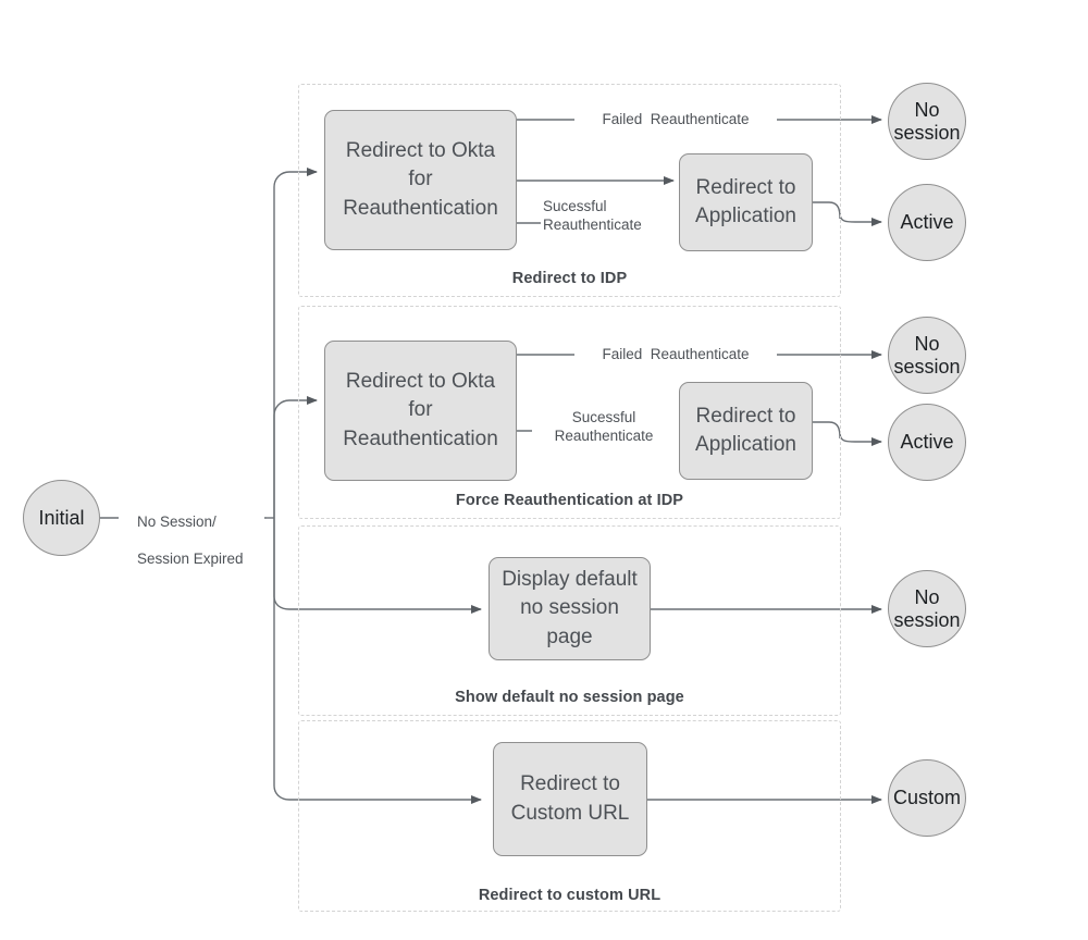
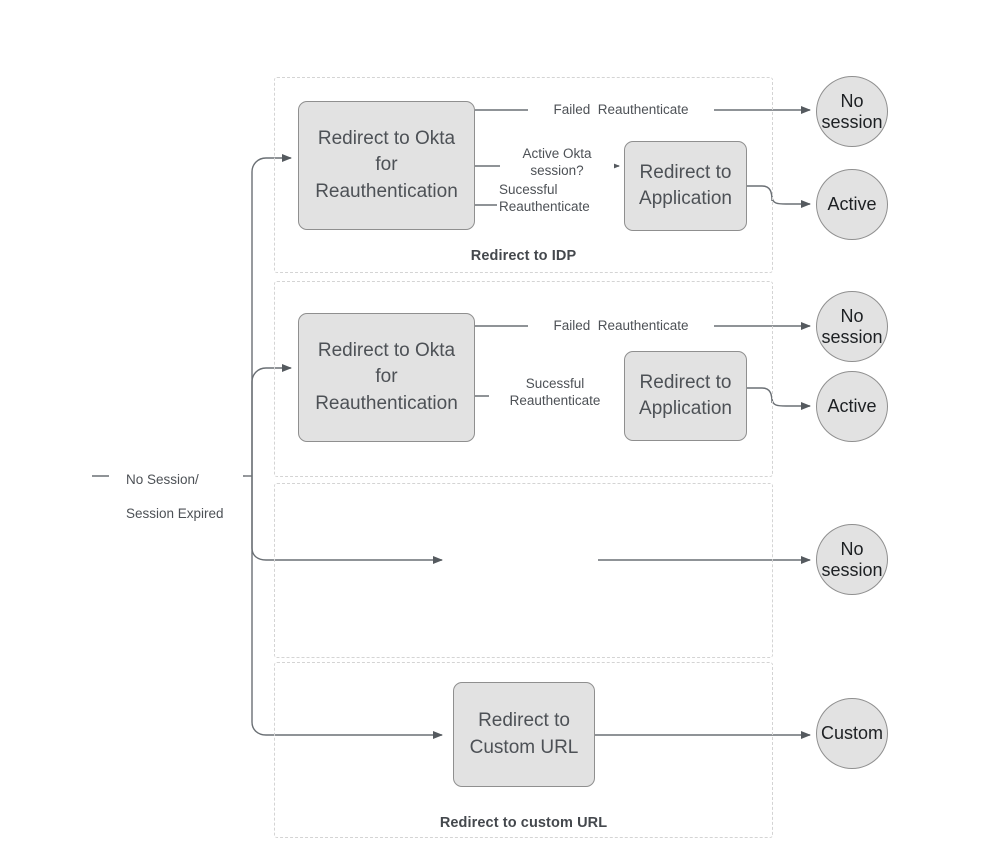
- Initial
  No Session/
  Session Expired
  Redirect to IDP
  Redirect to Okta
  for
  Reauthentication
  Redirect to
  Application
  Failed Reauthenticate
+ Active Okta
+ session?
  Sucessful
  Reauthenticate
  No
  session
  Active
- Force Reauthentication at IDP
  Redirect to Okta
  for
  Reauthentication
  Redirect to
  Application
  Failed Reauthenticate
  Sucessful
  Reauthenticate
  No
  session
  Active
- Show default no session page
- Display default
- no session
- page
  No
  session
  Redirect to custom URL
  Redirect to
  Custom URL
  Custom
